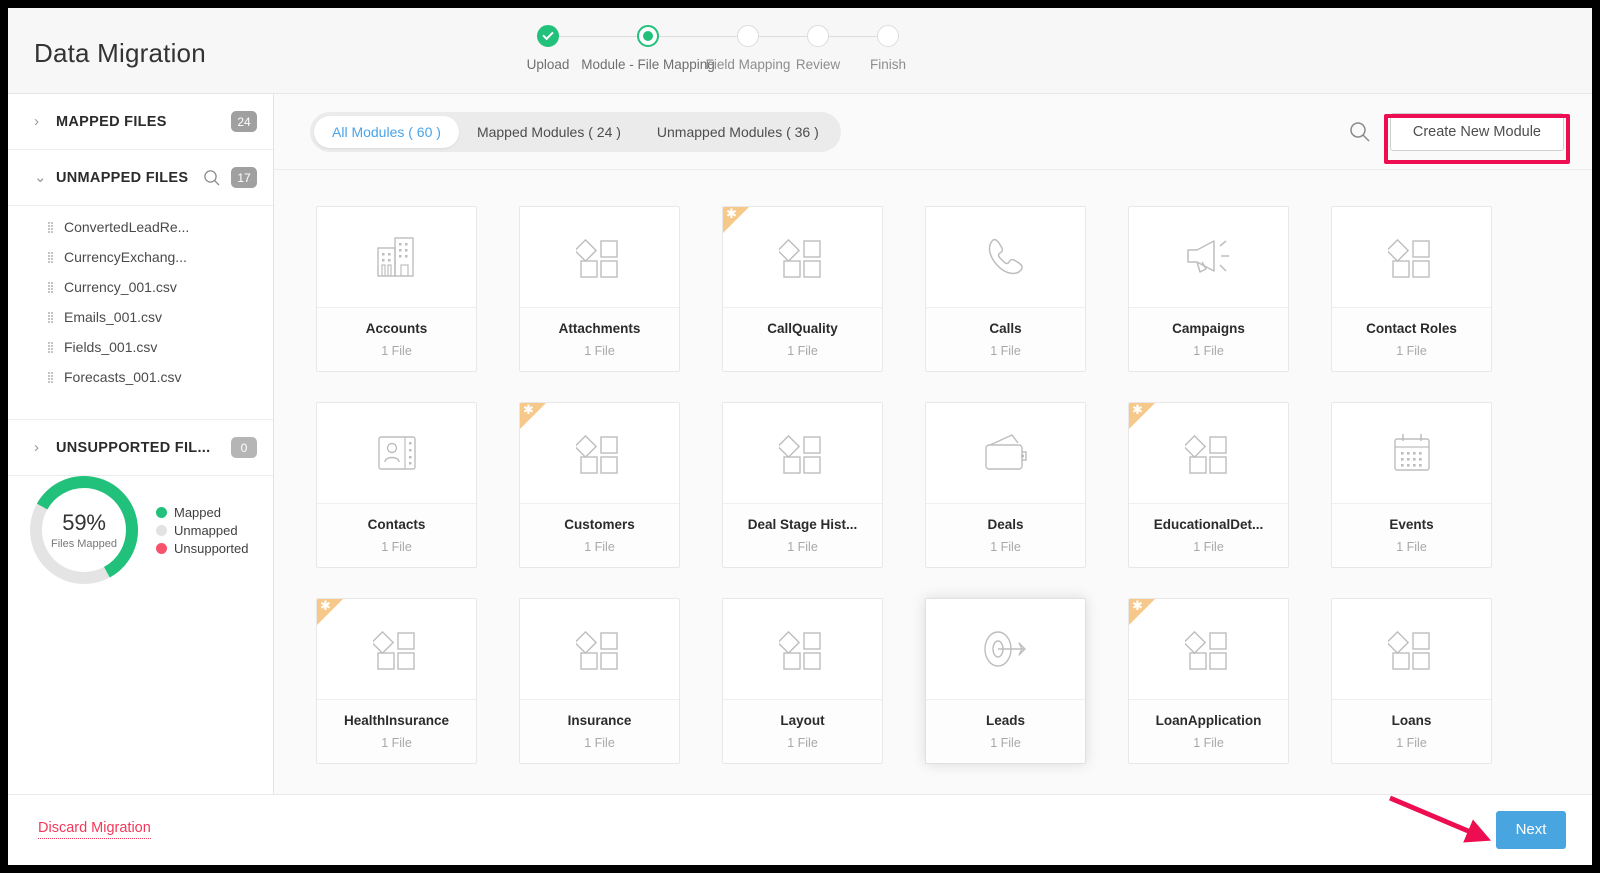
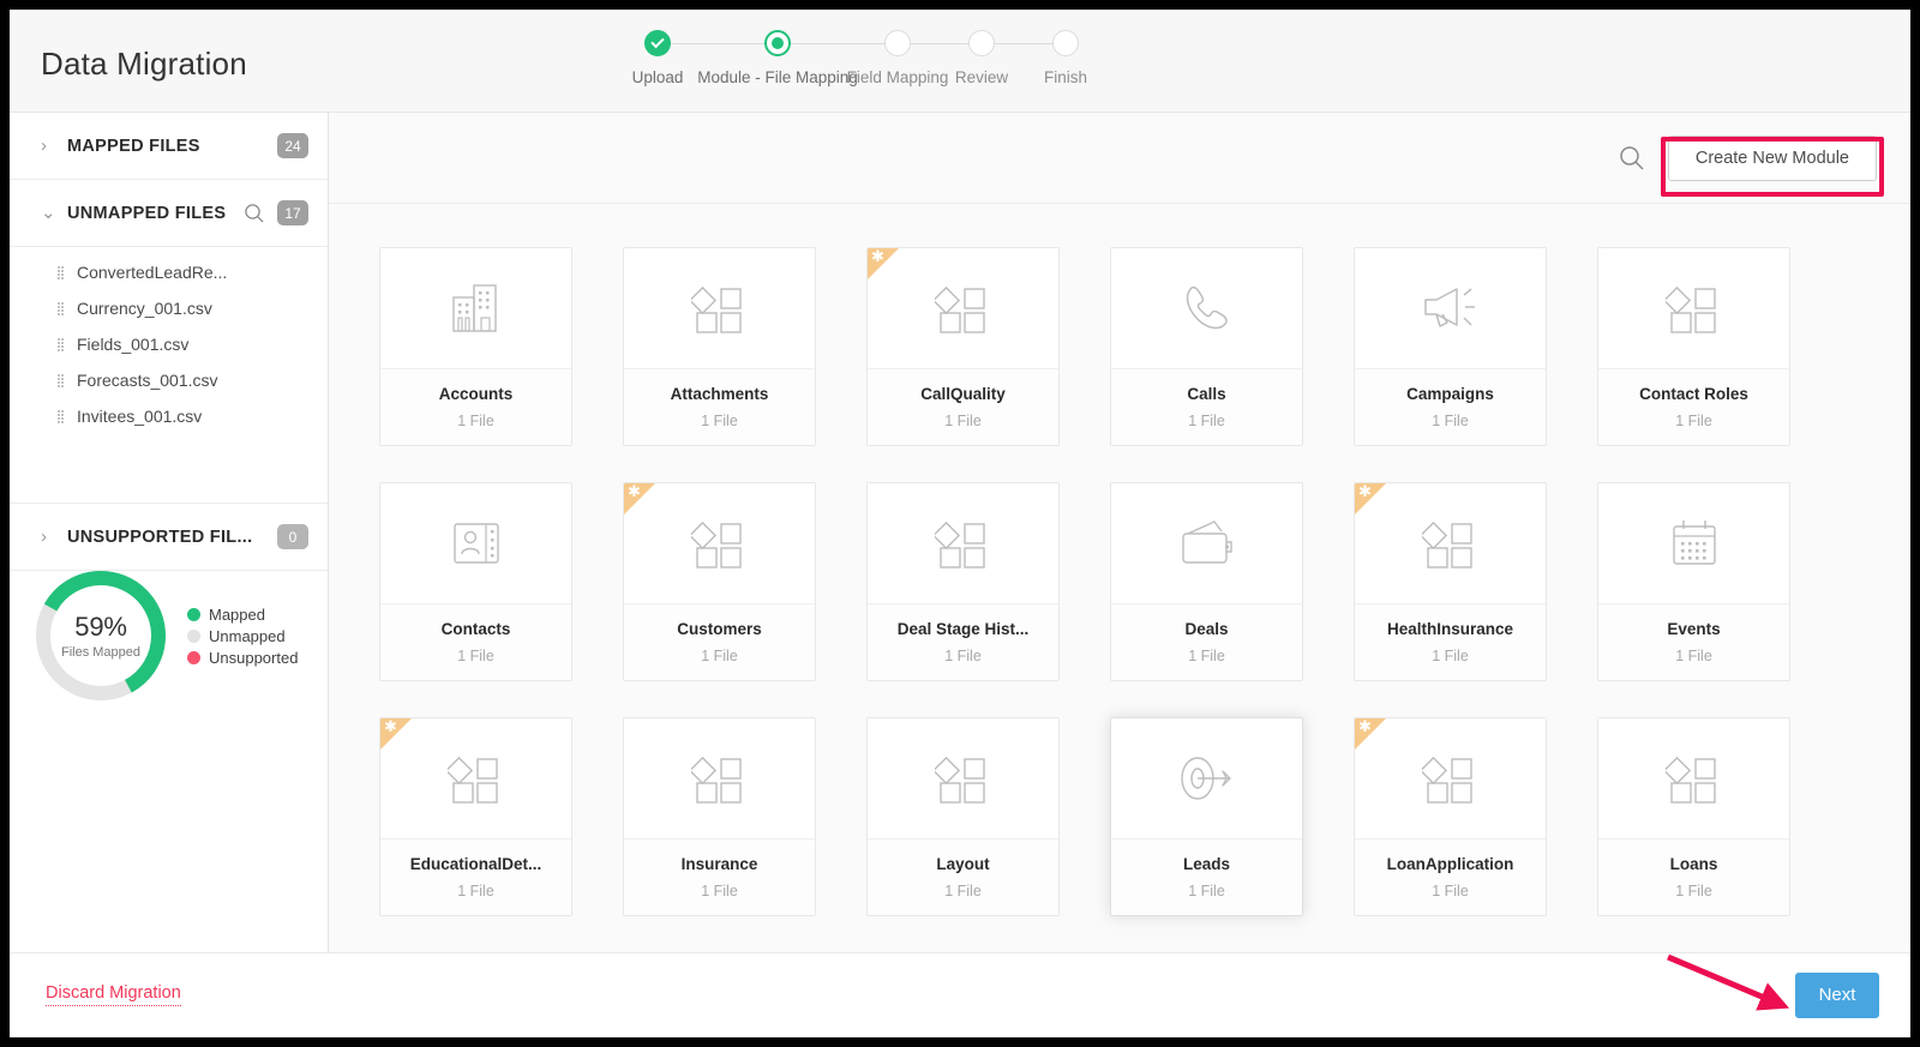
  Data Migration
  Upload
  Module - File Mapping
  Field Mapping
  Review
  Finish
  ›
  MAPPED FILES
  24
  ⌄
  UNMAPPED FILES
  17
  ConvertedLeadRe...
- CurrencyExchang...
  Currency_001.csv
- Emails_001.csv
  Fields_001.csv
  Forecasts_001.csv
+ Invitees_001.csv
  ›
  UNSUPPORTED FIL...
  0
  59%
  Files Mapped
  Mapped
  Unmapped
  Unsupported
- All Modules ( 60 )
- Mapped Modules ( 24 )
- Unmapped Modules ( 36 )
  Create New Module
  Accounts
  1 File
  Attachments
  1 File
  ✱
  CallQuality
  1 File
  Calls
  1 File
  Campaigns
  1 File
  Contact Roles
  1 File
  Contacts
  1 File
  ✱
  Customers
  1 File
  Deal Stage Hist...
  1 File
  Deals
  1 File
  ✱
- EducationalDet...
+ HealthInsurance
  1 File
  Events
  1 File
  ✱
- HealthInsurance
+ EducationalDet...
  1 File
  Insurance
  1 File
  Layout
  1 File
  Leads
  1 File
  ✱
  LoanApplication
  1 File
  Loans
  1 File
  Discard Migration
  Next
